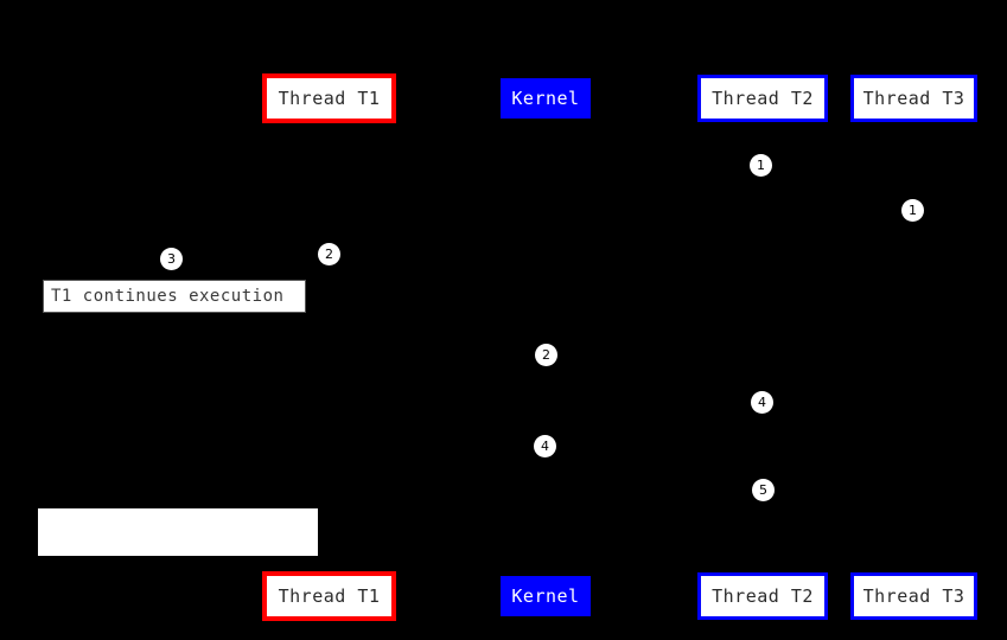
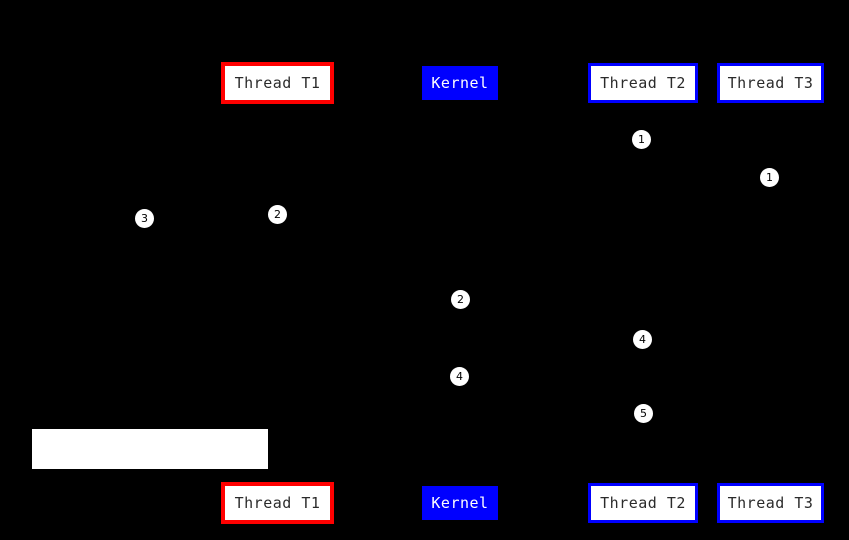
  Thread T1
  Kernel
  Thread T2
  Thread T3
  Thread T1
  Kernel
  Thread T2
  Thread T3
- T1 continues execution
  1
  1
  3
  2
  2
  4
  4
  5
